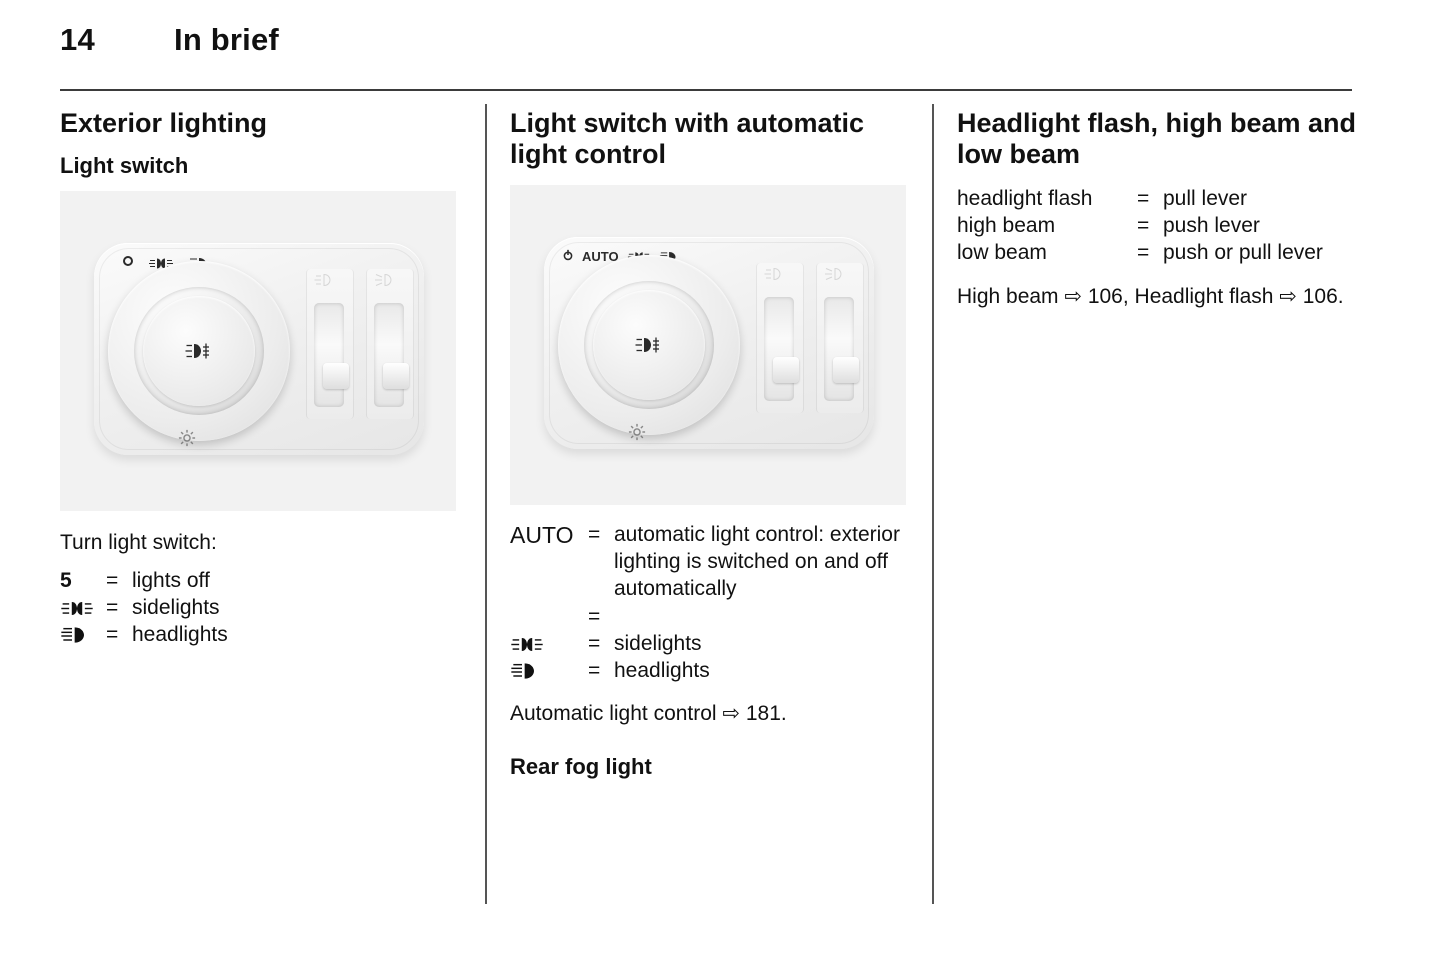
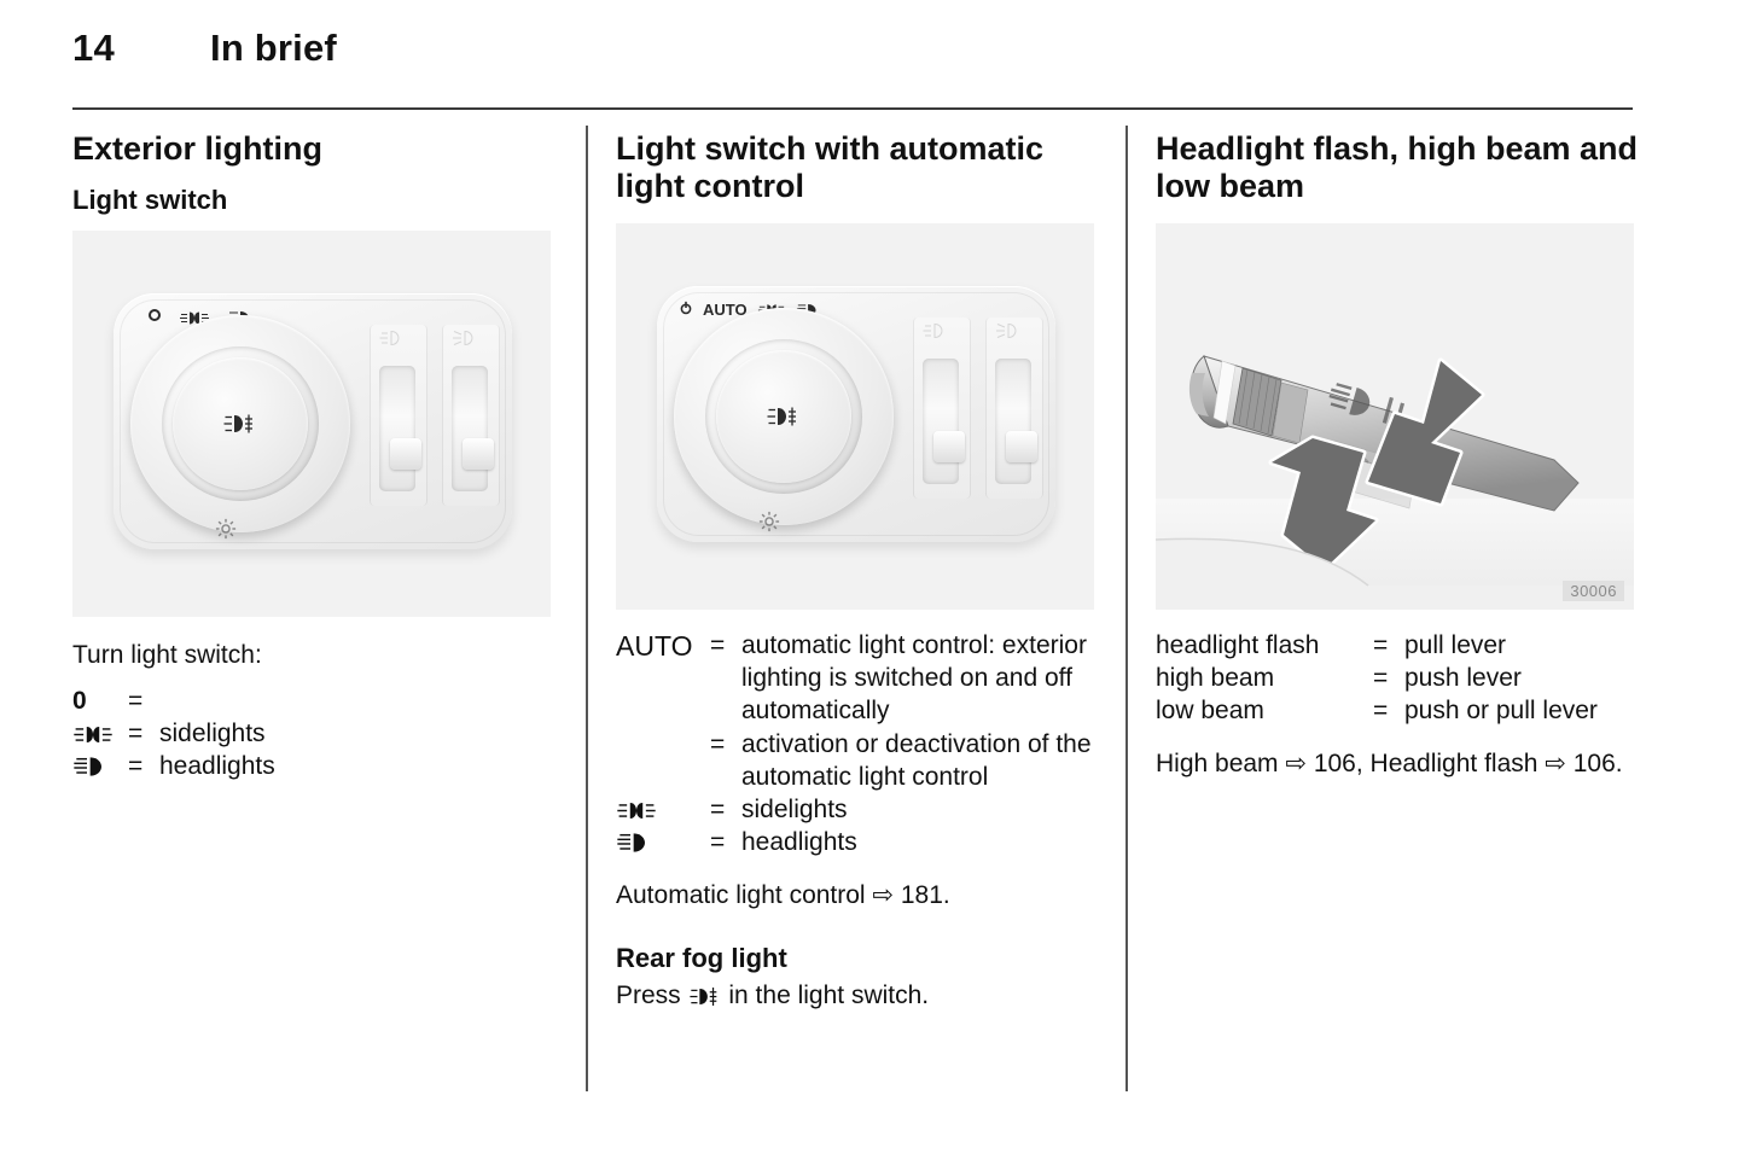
  14
  In brief
  Exterior lighting
  Light switch
  Turn light switch:
- 5
+ 0
  =
- lights off
  =
  sidelights
  =
  headlights
  Light switch with automatic light control
  AUTO
  AUTO
  =
  automatic light control: exterior lighting is switched on and off automatically
  =
+ activation or deactivation of the automatic light control
  =
  sidelights
  =
  headlights
  Automatic light control ⇨ 181.
  Rear fog light
+ Press in the light switch.
  Headlight flash, high beam and low beam
+ 30006
  headlight flash
  =
  pull lever
  high beam
  =
  push lever
  low beam
  =
  push or pull lever
  High beam ⇨ 106, Headlight flash ⇨ 106.
